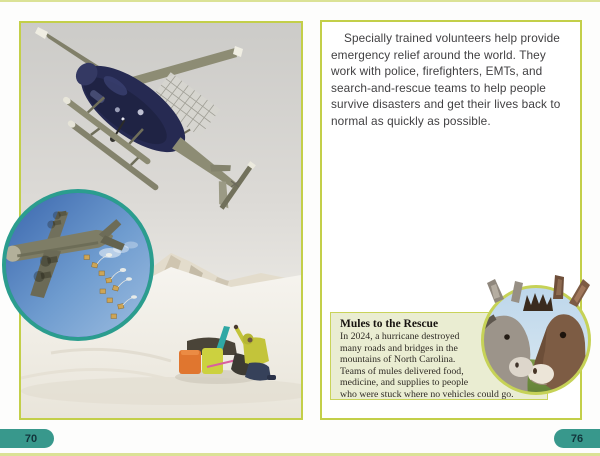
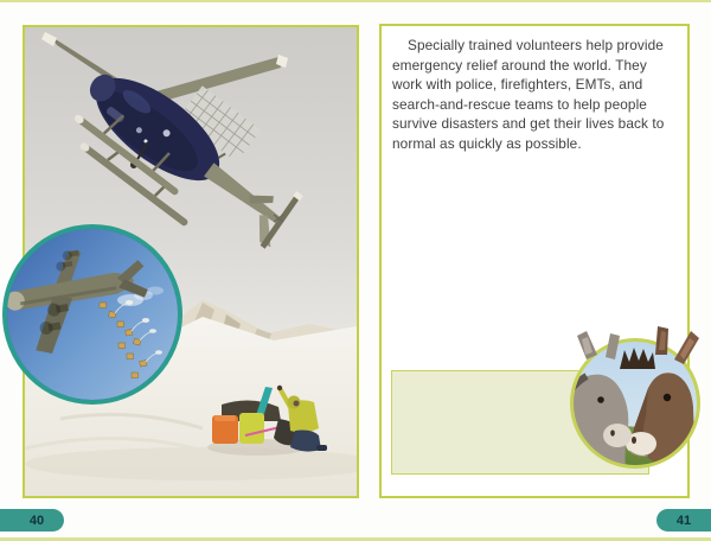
  Specially trained volunteers help provide emergency relief around the world. They work with police, firefighters, EMTs, and search-and-rescue teams to help people survive disasters and get their lives back to normal as quickly as possible.
- Mules to the Rescue
- In 2024, a hurricane destroyed many roads and bridges in the mountains of North Carolina. Teams of mules delivered food, medicine, and supplies to people who were stuck where no vehicles could go.
- 70
+ 40
- 76
+ 41
